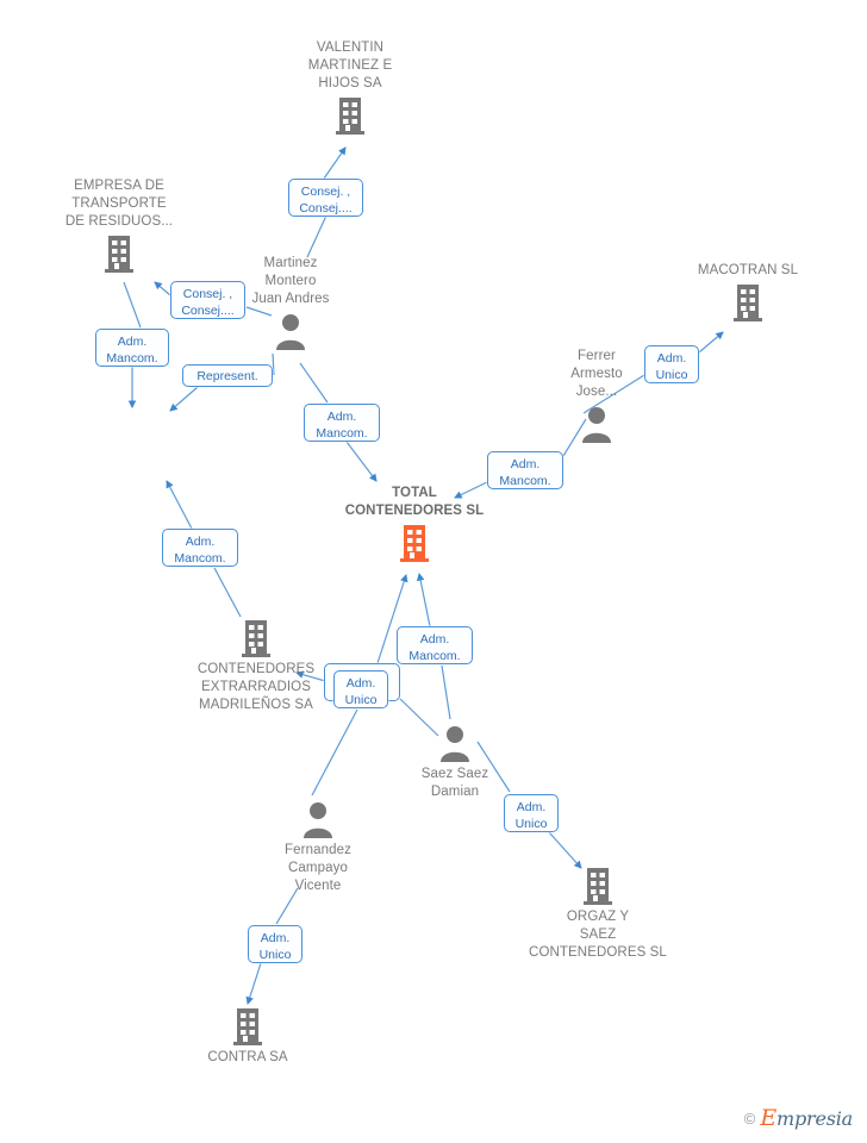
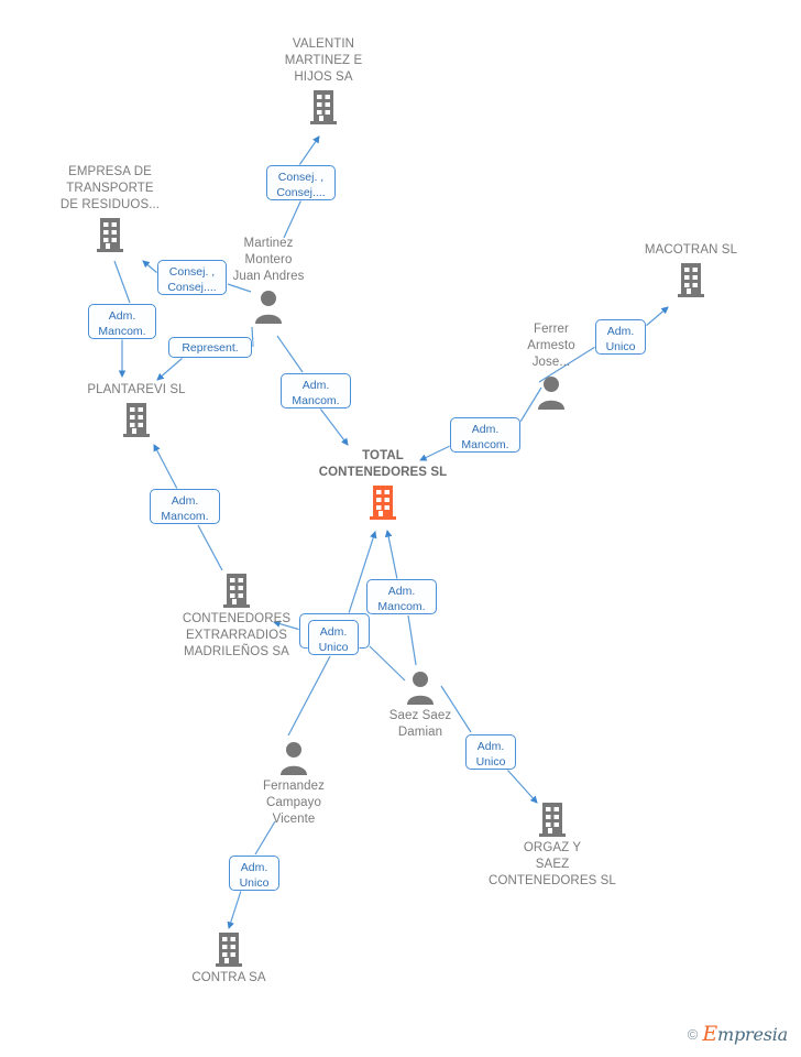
  VALENTIN
  MARTINEZ E
  HIJOS SA
  EMPRESA DE
  TRANSPORTE
  DE RESIDUOS...
  MACOTRAN SL
  Martinez
  Montero
  Juan Andres
  Ferrer
  Armesto
  Jose...
+ PLANTAREVI SL
  TOTAL
  CONTENEDORES SL
  CONTENEDORES
  EXTRARRADIOS
  MADRILEÑOS SA
  Saez Saez
  Damian
  Fernandez
  Campayo
  Vicente
  ORGAZ Y
  SAEZ
  CONTENEDORES SL
  CONTRA SA
  Consej. ,
  Consej....
  Consej. ,
  Consej....
  Adm.
  Mancom.
  Represent.
  Adm.
  Mancom.
  Adm.
  Unico
  Adm.
  Mancom.
  Adm.
  Mancom.
  Adm.
  Mancom.
  Adm.
  Unico
  Adm.
  Unico
  Adm.
  Unico
  ©
  Empresia
